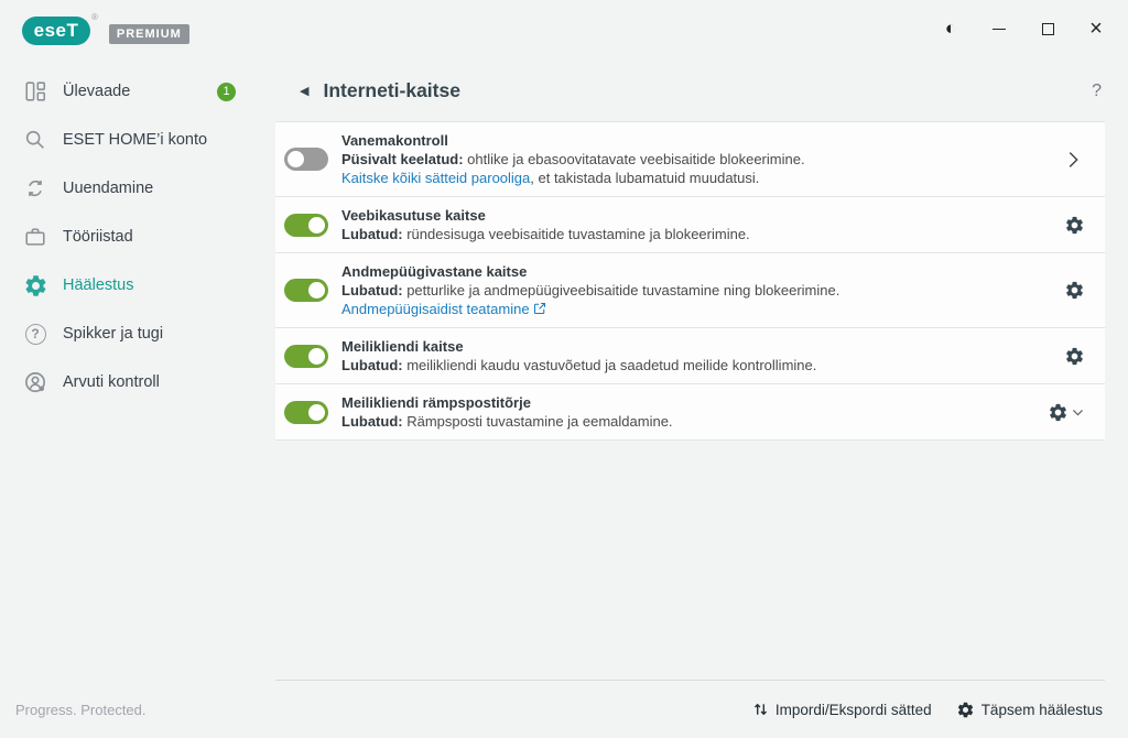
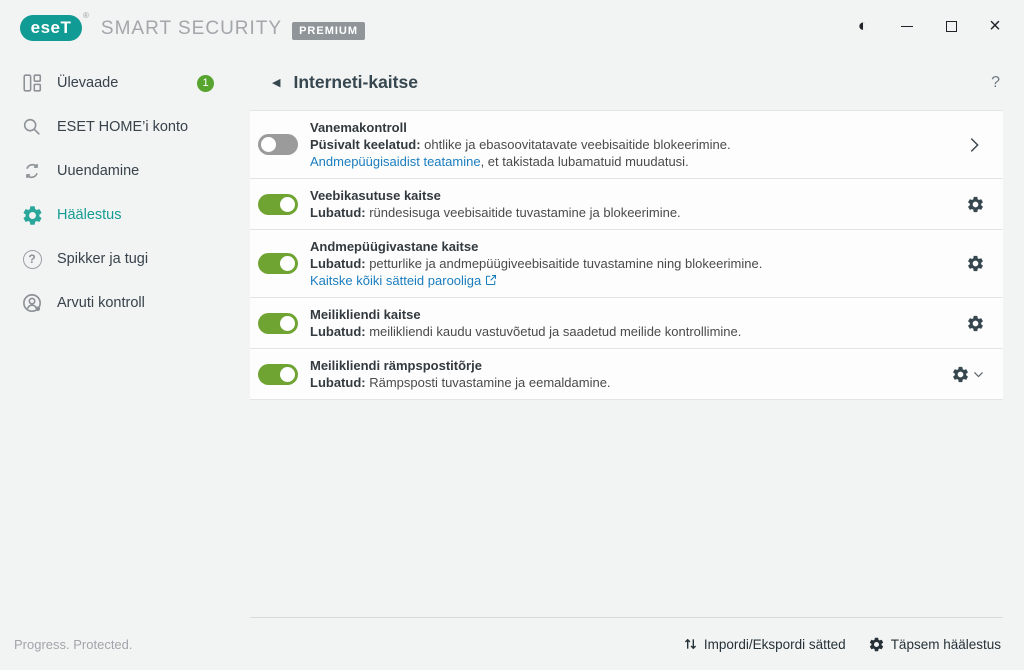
  eseT
  ®
+ SMART SECURITY
  PREMIUM
  ◐
  ×
  Ülevaade
  1
  ESET HOME’i konto
  Uuendamine
- Tööriistad
  Häälestus
  ?
  Spikker ja tugi
  Arvuti kontroll
  Progress. Protected.
  ◀
  Interneti-kaitse
  ?
  Vanemakontroll
  Püsivalt keelatud: ohtlike ja ebasoovitatavate veebisaitide blokeerimine.
- Kaitske kõiki sätteid parooliga, et takistada lubamatuid muudatusi.
+ Andmepüügisaidist teatamine, et takistada lubamatuid muudatusi.
  Veebikasutuse kaitse
  Lubatud: ründesisuga veebisaitide tuvastamine ja blokeerimine.
  Andmepüügivastane kaitse
  Lubatud: petturlike ja andmepüügiveebisaitide tuvastamine ning blokeerimine.
- Andmepüügisaidist teatamine
+ Kaitske kõiki sätteid parooliga
  Meilikliendi kaitse
  Lubatud: meilikliendi kaudu vastuvõetud ja saadetud meilide kontrollimine.
  Meilikliendi rämpspostitõrje
  Lubatud: Rämpsposti tuvastamine ja eemaldamine.
  Impordi/Ekspordi sätted
  Täpsem häälestus
